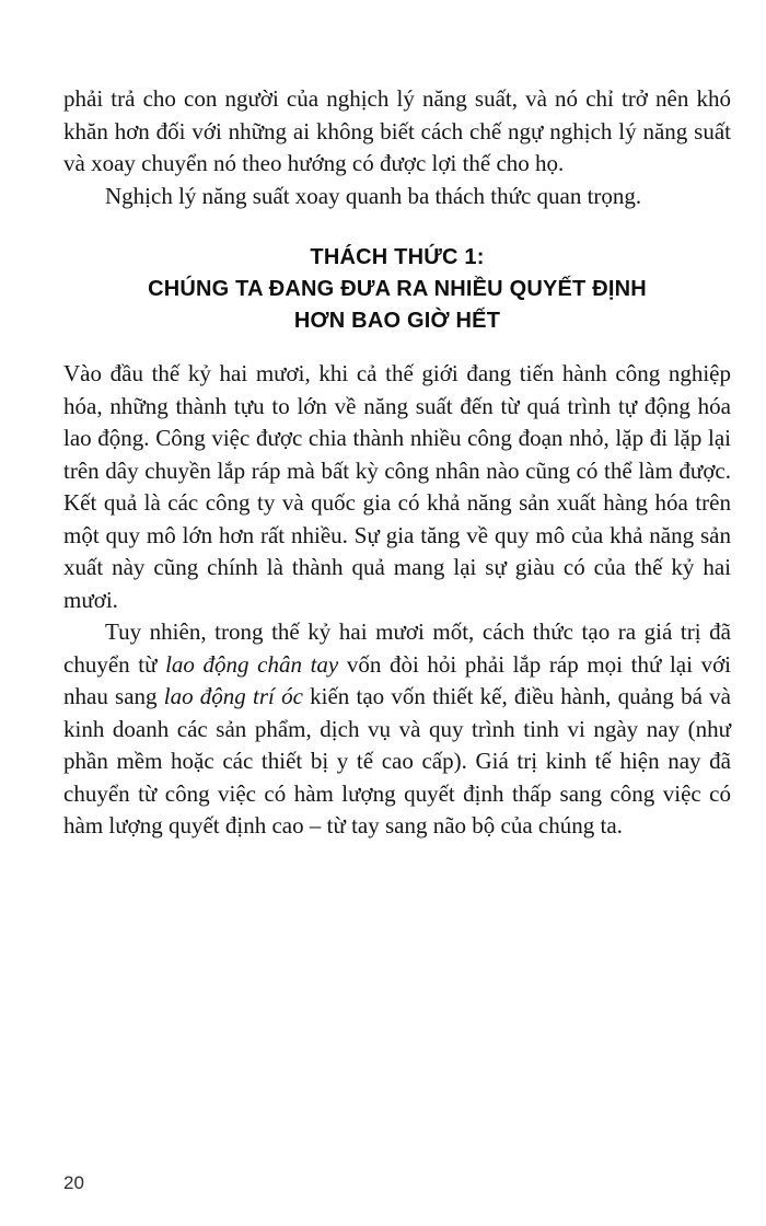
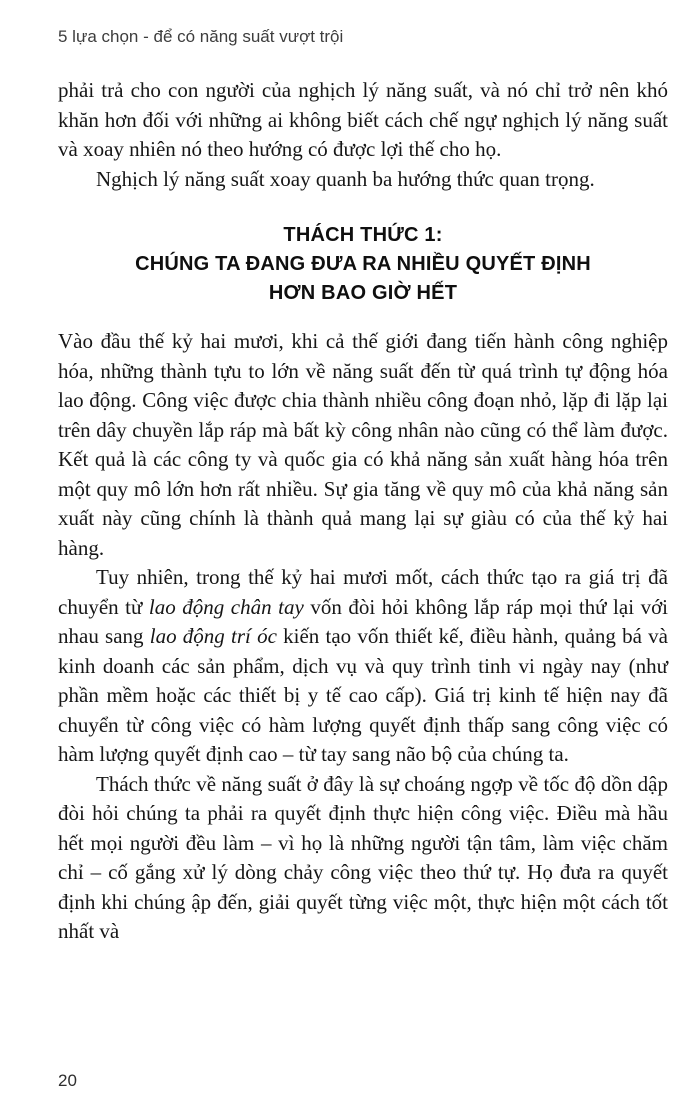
+ 5 lựa chọn - để có năng suất vượt trội
- phải trả cho con người của nghịch lý năng suất, và nó chỉ trở nên khó khăn hơn đối với những ai không biết cách chế ngự nghịch lý năng suất và xoay chuyển nó theo hướng có được lợi thế cho họ.
+ phải trả cho con người của nghịch lý năng suất, và nó chỉ trở nên khó khăn hơn đối với những ai không biết cách chế ngự nghịch lý năng suất và xoay nhiên nó theo hướng có được lợi thế cho họ.
- Nghịch lý năng suất xoay quanh ba thách thức quan trọng.
+ Nghịch lý năng suất xoay quanh ba hướng thức quan trọng.
  THÁCH THỨC 1:
  CHÚNG TA ĐANG ĐƯA RA NHIỀU QUYẾT ĐỊNH
  HƠN BAO GIỜ HẾT
- Vào đầu thế kỷ hai mươi, khi cả thế giới đang tiến hành công nghiệp hóa, những thành tựu to lớn về năng suất đến từ quá trình tự động hóa lao động. Công việc được chia thành nhiều công đoạn nhỏ, lặp đi lặp lại trên dây chuyền lắp ráp mà bất kỳ công nhân nào cũng có thể làm được. Kết quả là các công ty và quốc gia có khả năng sản xuất hàng hóa trên một quy mô lớn hơn rất nhiều. Sự gia tăng về quy mô của khả năng sản xuất này cũng chính là thành quả mang lại sự giàu có của thế kỷ hai mươi.
+ Vào đầu thế kỷ hai mươi, khi cả thế giới đang tiến hành công nghiệp hóa, những thành tựu to lớn về năng suất đến từ quá trình tự động hóa lao động. Công việc được chia thành nhiều công đoạn nhỏ, lặp đi lặp lại trên dây chuyền lắp ráp mà bất kỳ công nhân nào cũng có thể làm được. Kết quả là các công ty và quốc gia có khả năng sản xuất hàng hóa trên một quy mô lớn hơn rất nhiều. Sự gia tăng về quy mô của khả năng sản xuất này cũng chính là thành quả mang lại sự giàu có của thế kỷ hai hàng.
- Tuy nhiên, trong thế kỷ hai mươi mốt, cách thức tạo ra giá trị đã chuyển từ lao động chân tay vốn đòi hỏi phải lắp ráp mọi thứ lại với nhau sang lao động trí óc kiến tạo vốn thiết kế, điều hành, quảng bá và kinh doanh các sản phẩm, dịch vụ và quy trình tinh vi ngày nay (như phần mềm hoặc các thiết bị y tế cao cấp). Giá trị kinh tế hiện nay đã chuyển từ công việc có hàm lượng quyết định thấp sang công việc có hàm lượng quyết định cao – từ tay sang não bộ của chúng ta.
+ Tuy nhiên, trong thế kỷ hai mươi mốt, cách thức tạo ra giá trị đã chuyển từ lao động chân tay vốn đòi hỏi không lắp ráp mọi thứ lại với nhau sang lao động trí óc kiến tạo vốn thiết kế, điều hành, quảng bá và kinh doanh các sản phẩm, dịch vụ và quy trình tinh vi ngày nay (như phần mềm hoặc các thiết bị y tế cao cấp). Giá trị kinh tế hiện nay đã chuyển từ công việc có hàm lượng quyết định thấp sang công việc có hàm lượng quyết định cao – từ tay sang não bộ của chúng ta.
+ Thách thức về năng suất ở đây là sự choáng ngợp về tốc độ dồn dập đòi hỏi chúng ta phải ra quyết định thực hiện công việc. Điều mà hầu hết mọi người đều làm – vì họ là những người tận tâm, làm việc chăm chỉ – cố gắng xử lý dòng chảy công việc theo thứ tự. Họ đưa ra quyết định khi chúng ập đến, giải quyết từng việc một, thực hiện một cách tốt nhất và
  20
